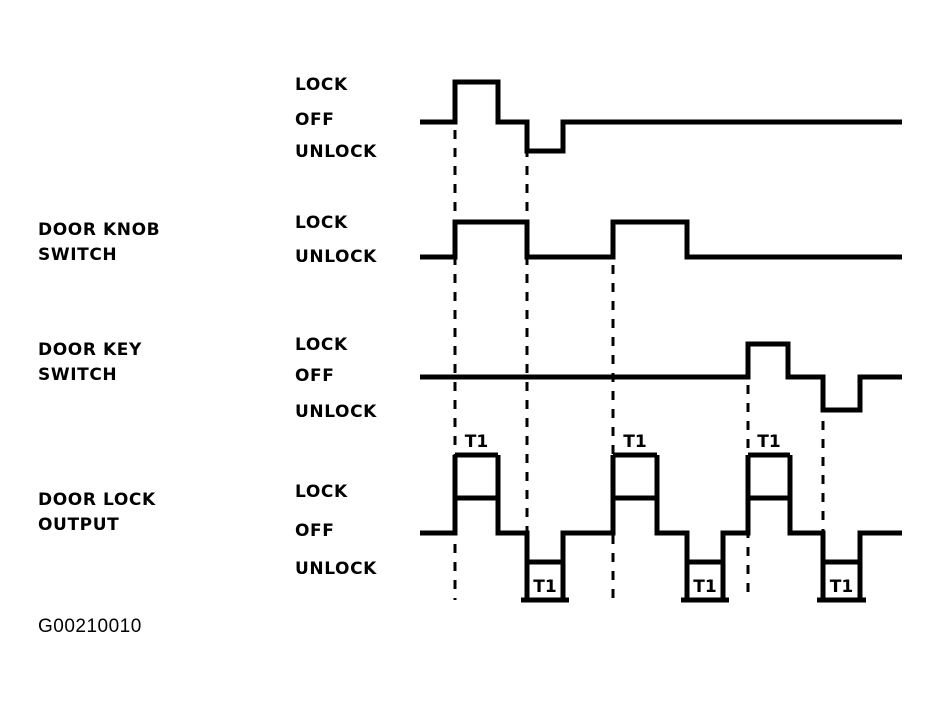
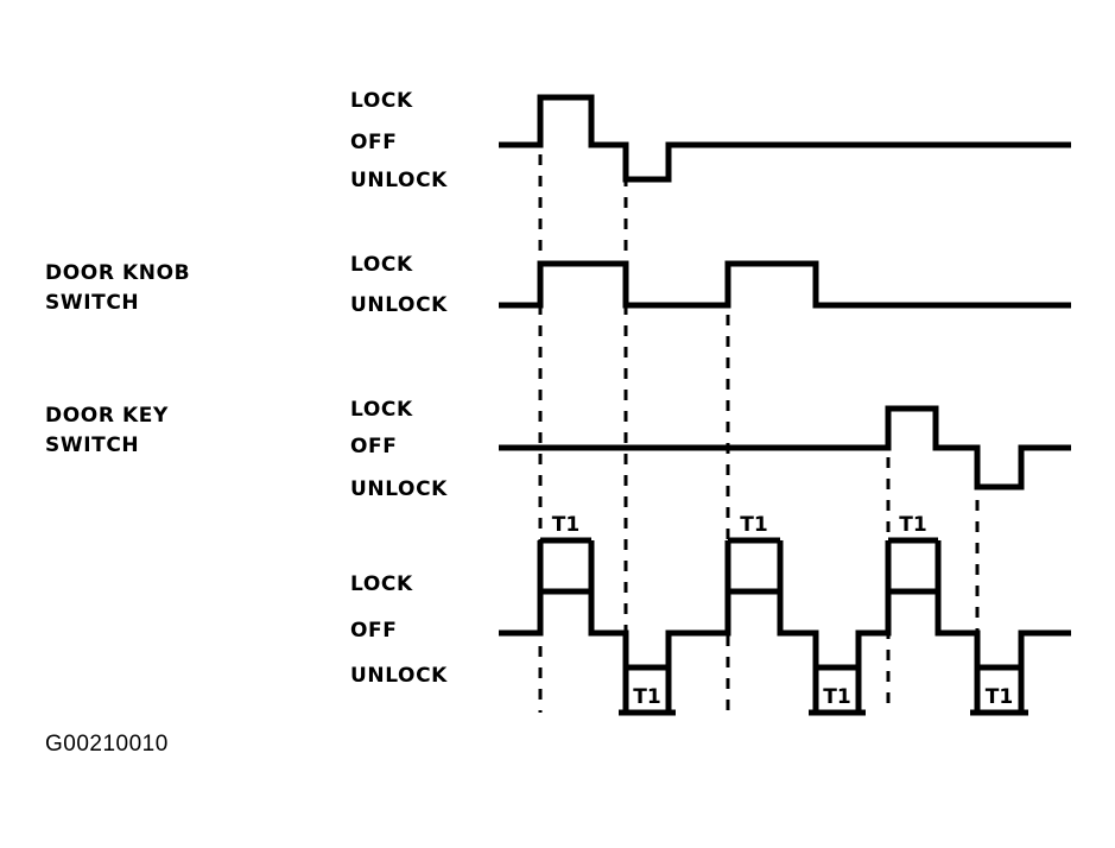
  LOCK
  OFF
  UNLOCK
  DOOR KNOB
  SWITCH
  LOCK
  UNLOCK
  DOOR KEY
  SWITCH
  LOCK
  OFF
  UNLOCK
- DOOR LOCK
- OUTPUT
  LOCK
  OFF
  UNLOCK
  T1
  T1
  T1
  T1
  T1
  T1
  G00210010
